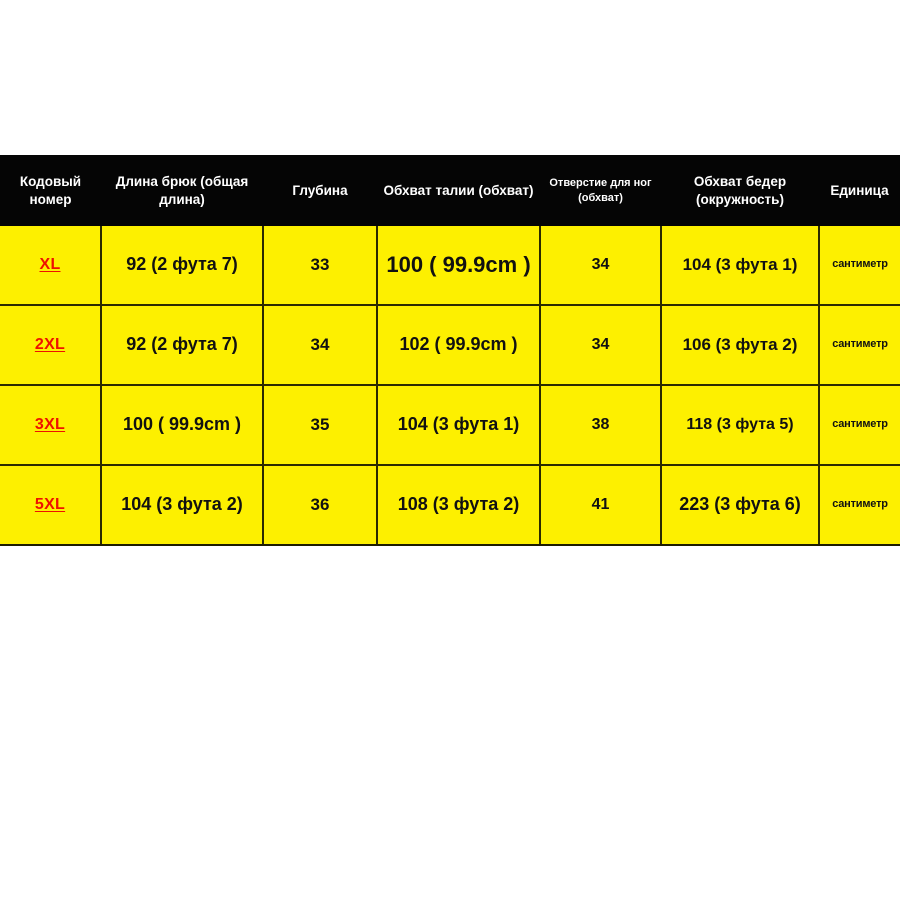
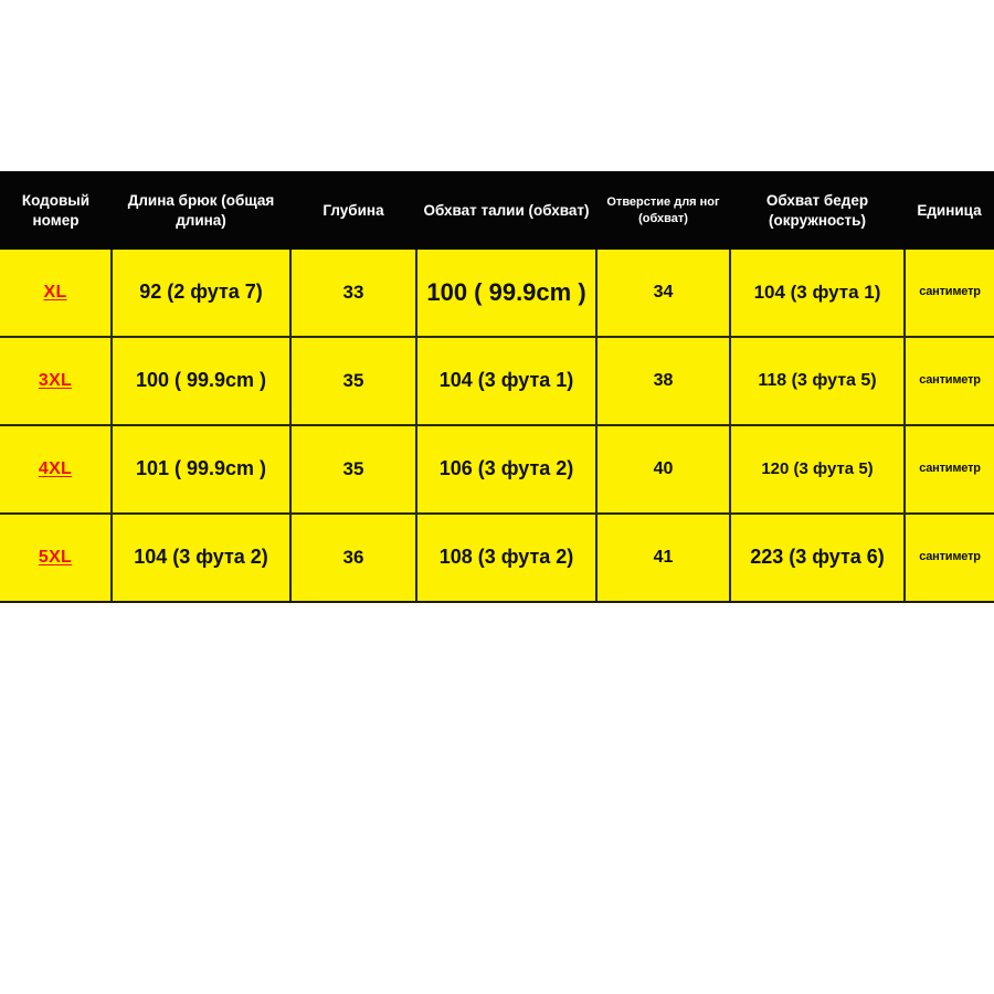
  Кодовый номер	Длина брюк (общая длина)	Глубина	Обхват талии (обхват)	Отверстие для ног (обхват)	Обхват бедер (окружность)	Единица
  XL	92 (2 фута 7)	33	100 ( 99.9cm )	34	104 (3 фута 1)	сантиметр
- 2XL	92 (2 фута 7)	34	102 ( 99.9cm )	34	106 (3 фута 2)	сантиметр
  3XL	100 ( 99.9cm )	35	104 (3 фута 1)	38	118 (3 фута 5)	сантиметр
+ 4XL	101 ( 99.9cm )	35	106 (3 фута 2)	40	120 (3 фута 5)	сантиметр
  5XL	104 (3 фута 2)	36	108 (3 фута 2)	41	223 (3 фута 6)	сантиметр
